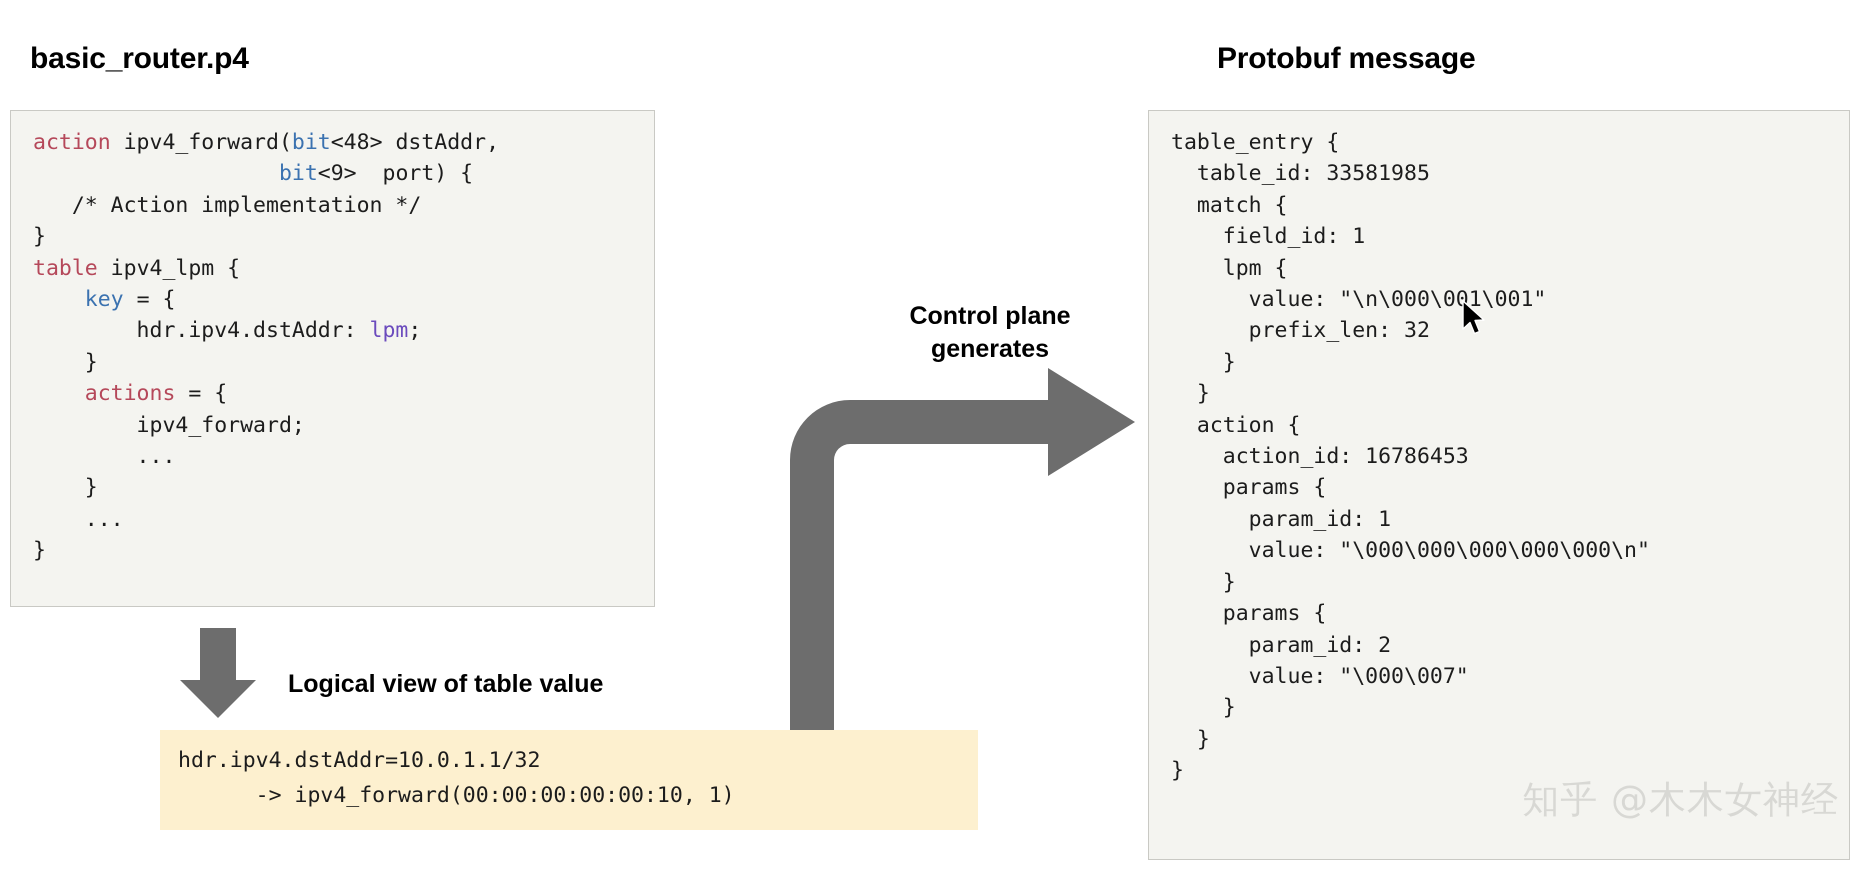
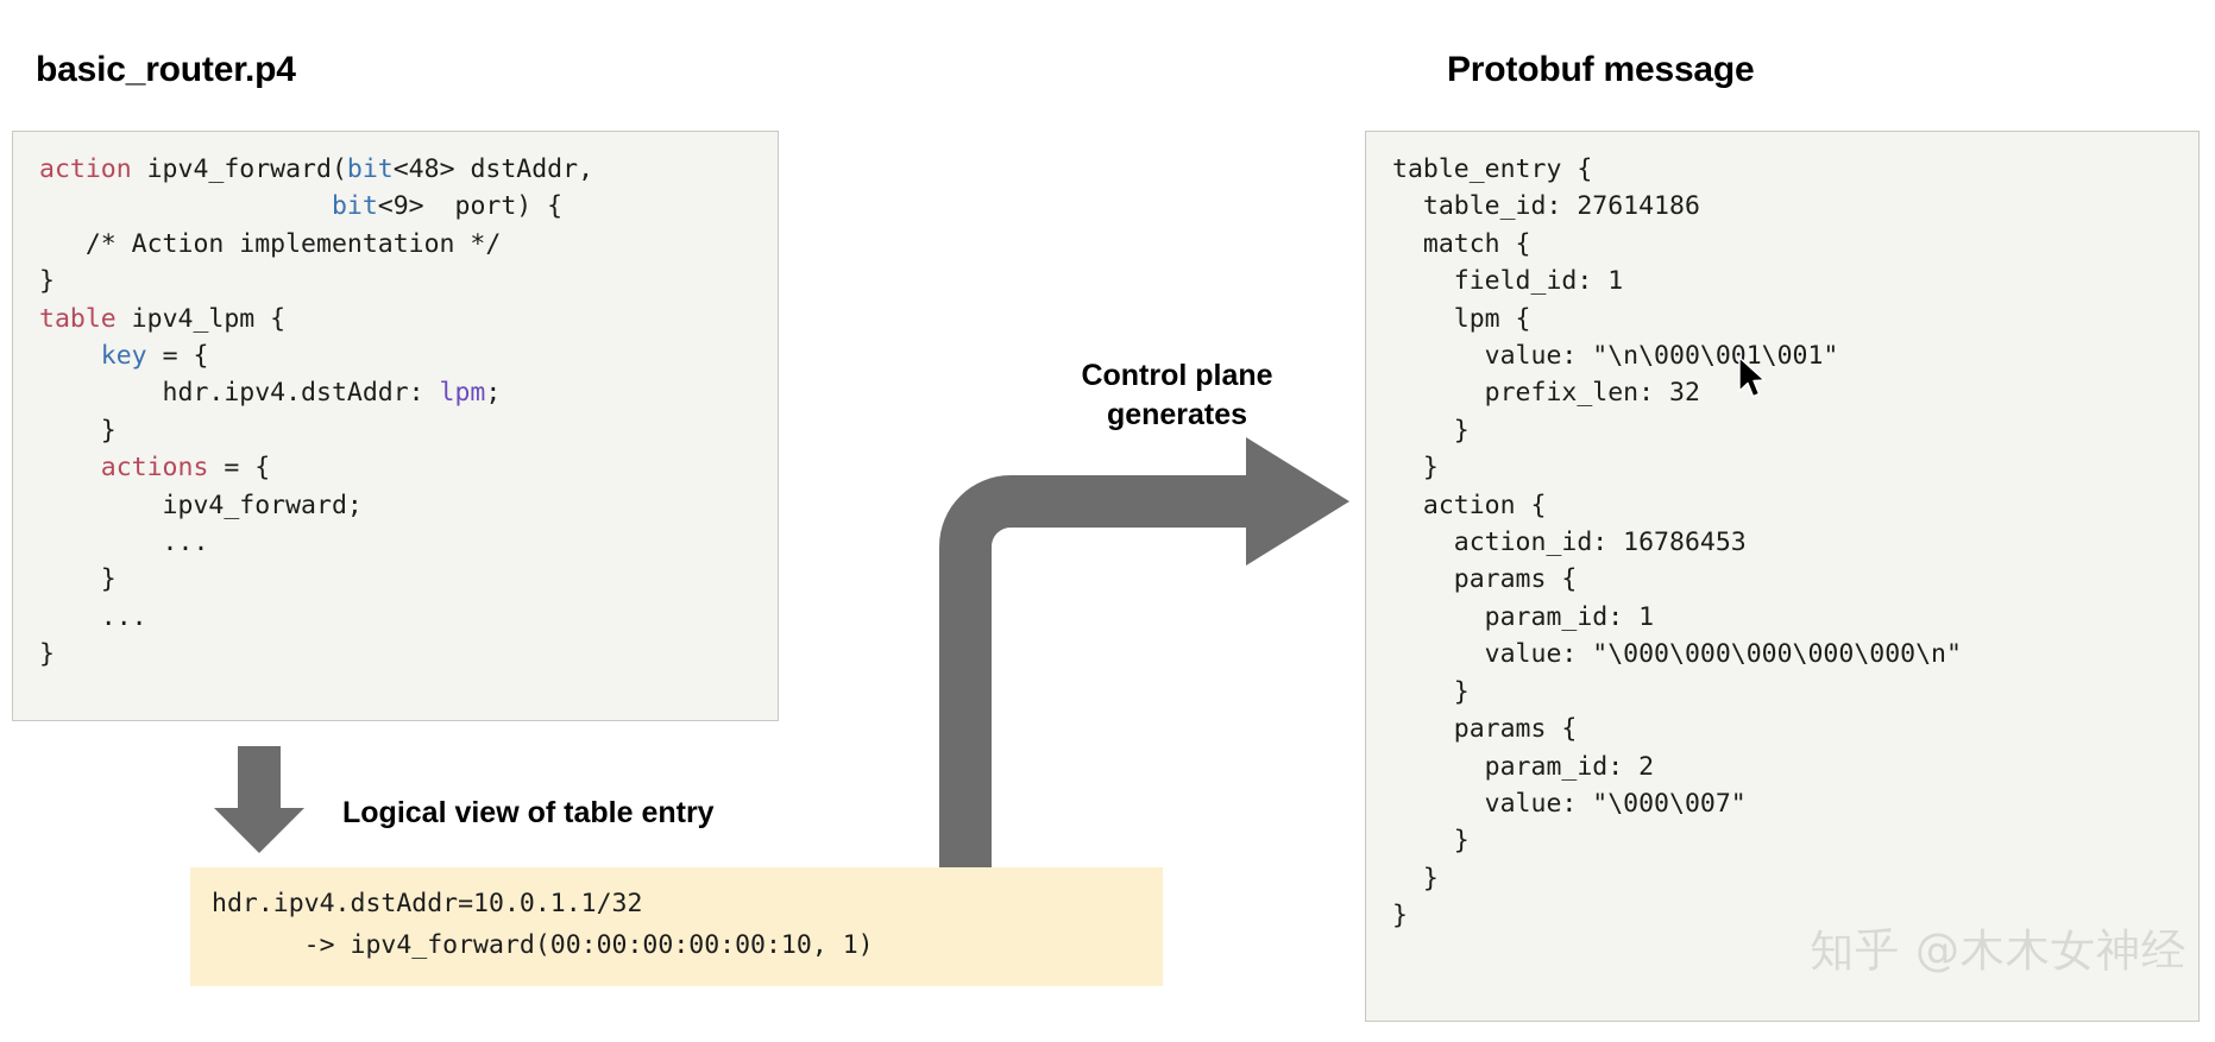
  basic_router.p4
  action ipv4_forward(bit<48> dstAddr, bit<9> port) { /* Action implementation */ } table ipv4_lpm { key = { hdr.ipv4.dstAddr: lpm; } actions = { ipv4_forward; ... } ... }
  Protobuf message
- table_entry { table_id: 33581985 match { field_id: 1 lpm { value: "\n\000\001\001" prefix_len: 32 } } action { action_id: 16786453 params { param_id: 1 value: "\000\000\000\000\000\n" } params { param_id: 2 value: "\000\007" } } }
+ table_entry { table_id: 27614186 match { field_id: 1 lpm { value: "\n\000\001\001" prefix_len: 32 } } action { action_id: 16786453 params { param_id: 1 value: "\000\000\000\000\000\n" } params { param_id: 2 value: "\000\007" } } }
- Logical view of table value
+ Logical view of table entry
  hdr.ipv4.dstAddr=10.0.1.1/32 -> ipv4_forward(00:00:00:00:00:10, 1)
  Control plane
  generates
  知乎 @木木女神经
